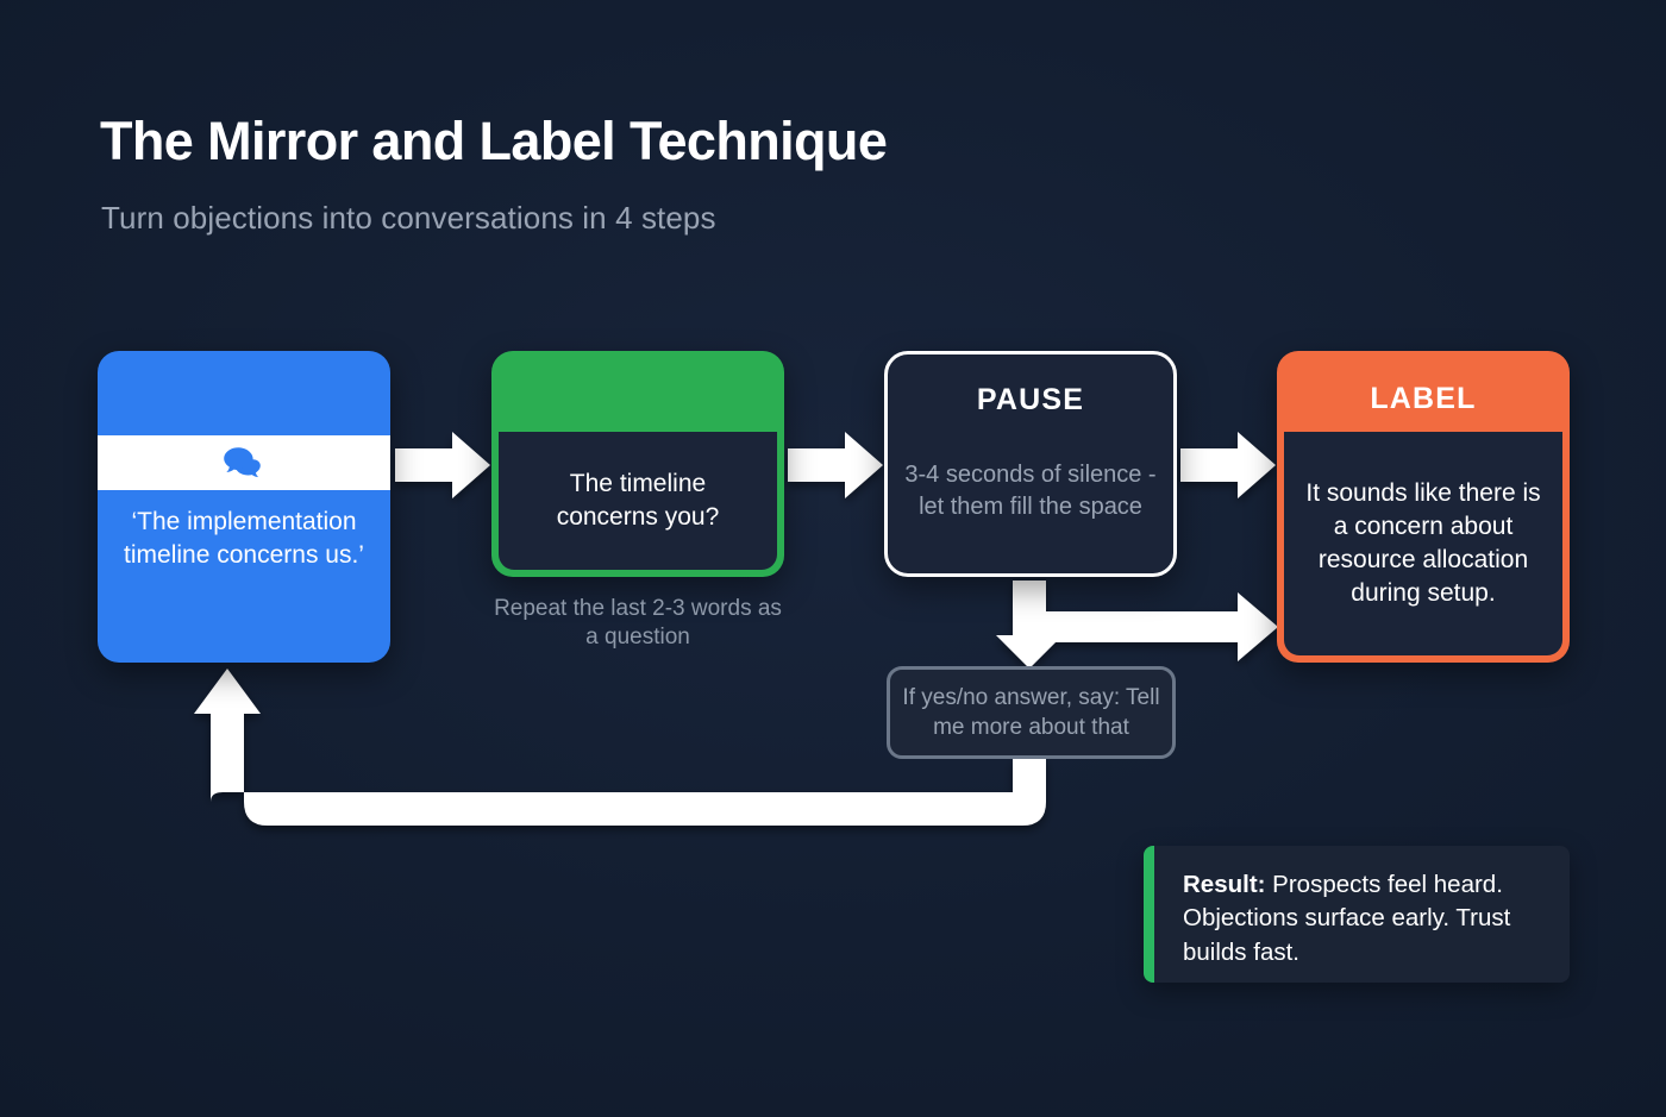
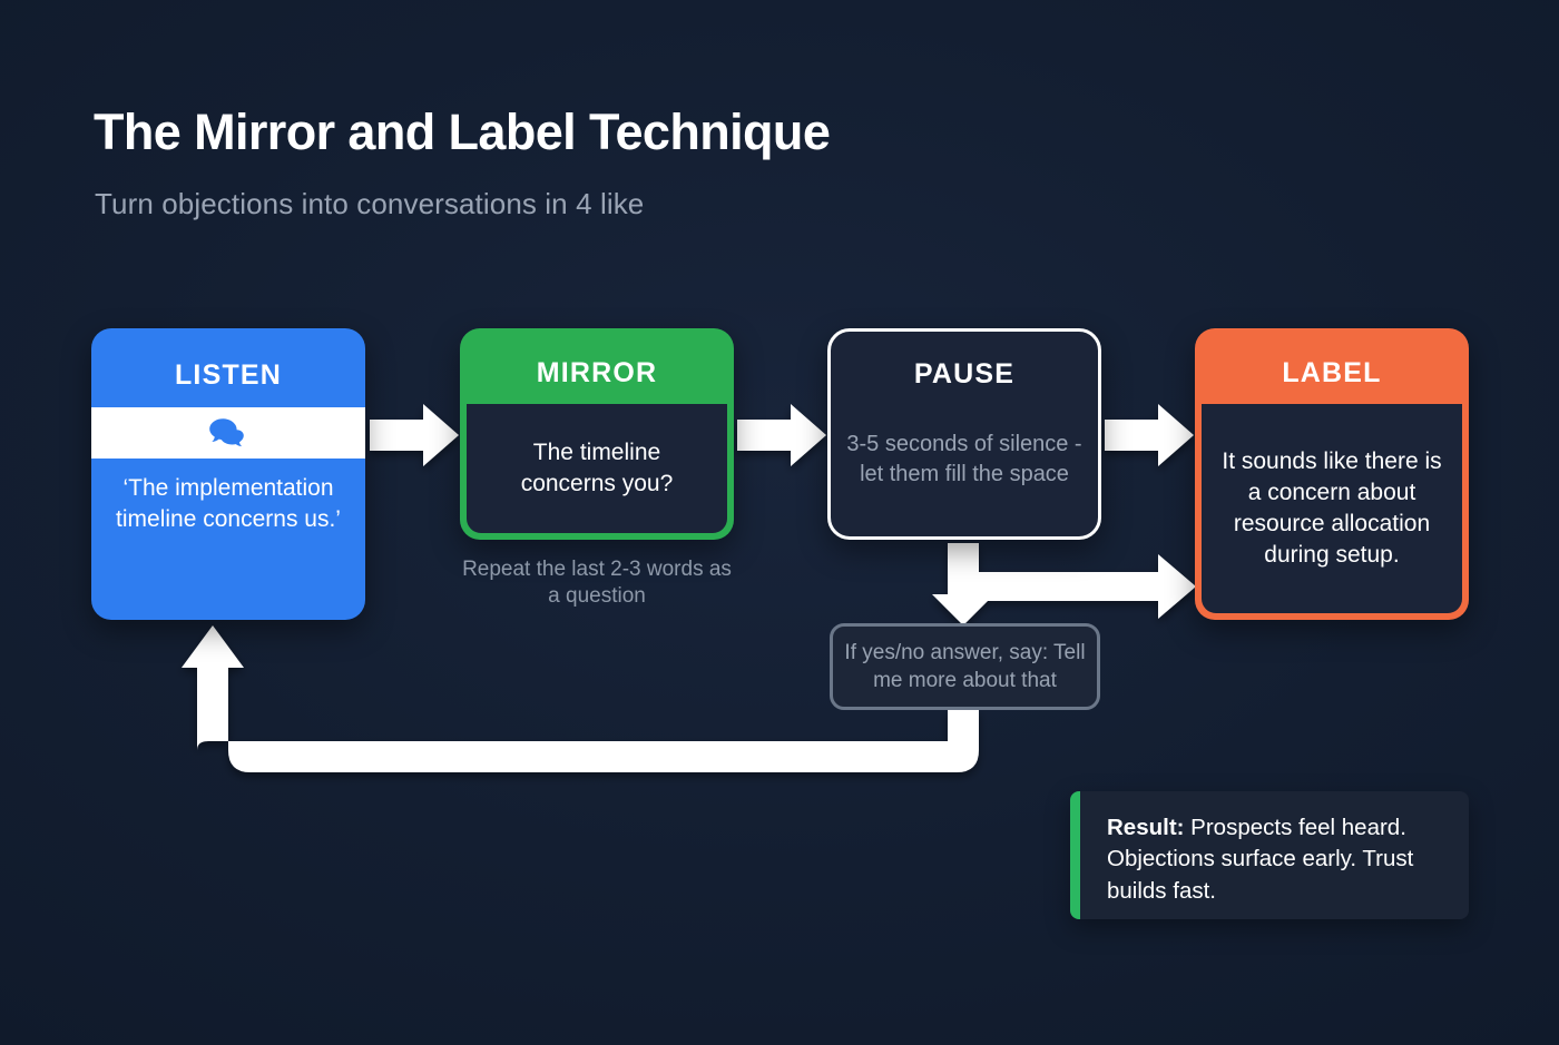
  The Mirror and Label Technique
- Turn objections into conversations in 4 steps
+ Turn objections into conversations in 4 like
+ LISTEN
  ‘The implementation timeline concerns us.’
+ MIRROR
  The timeline concerns you?
  Repeat the last 2-3 words as a question
  PAUSE
- 3-4 seconds of silence - let them fill the space
+ 3-5 seconds of silence - let them fill the space
  LABEL
  It sounds like there is a concern about resource allocation during setup.
  If yes/no answer, say: Tell me more about that
  Result: Prospects feel heard. Objections surface early. Trust builds fast.
